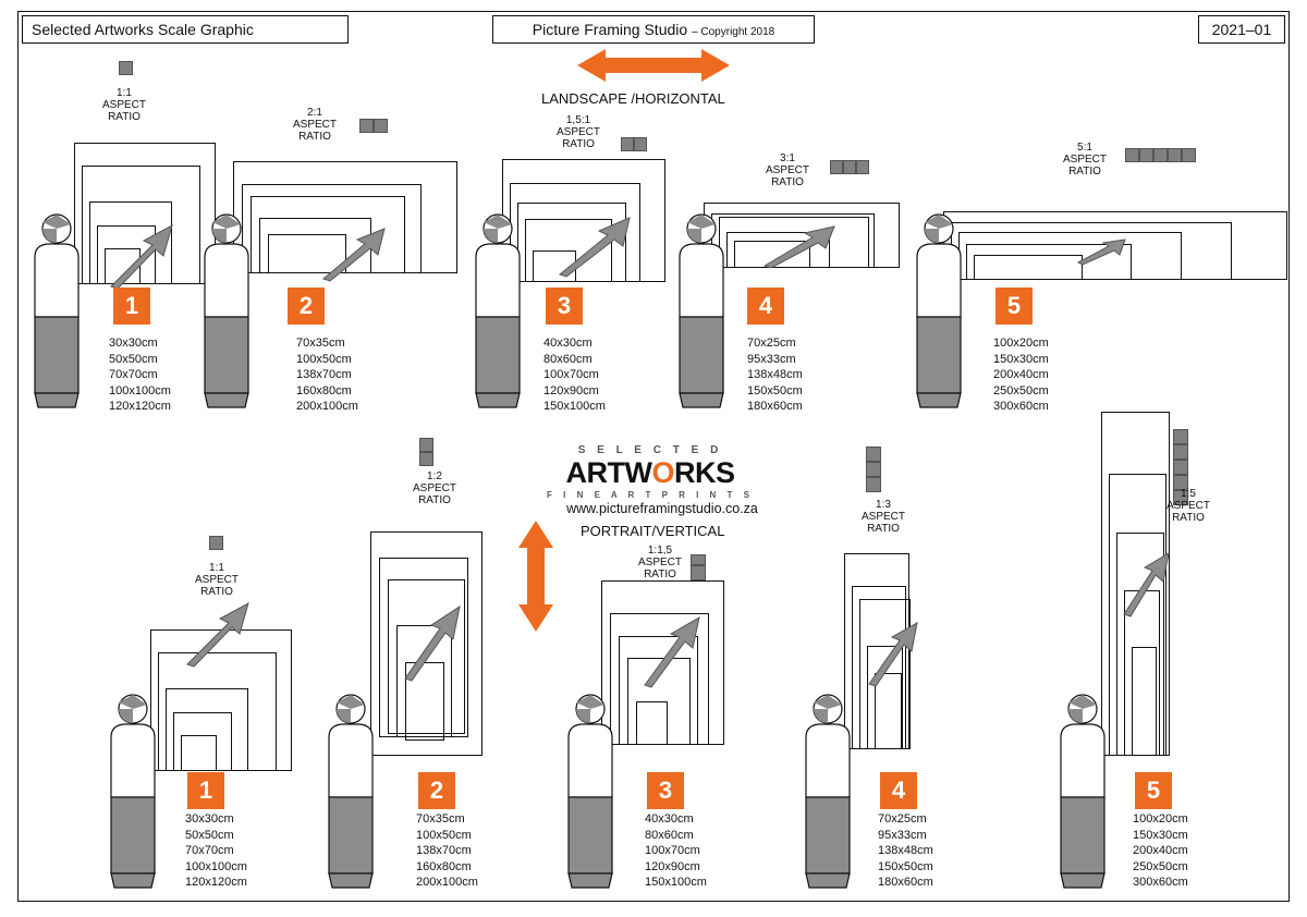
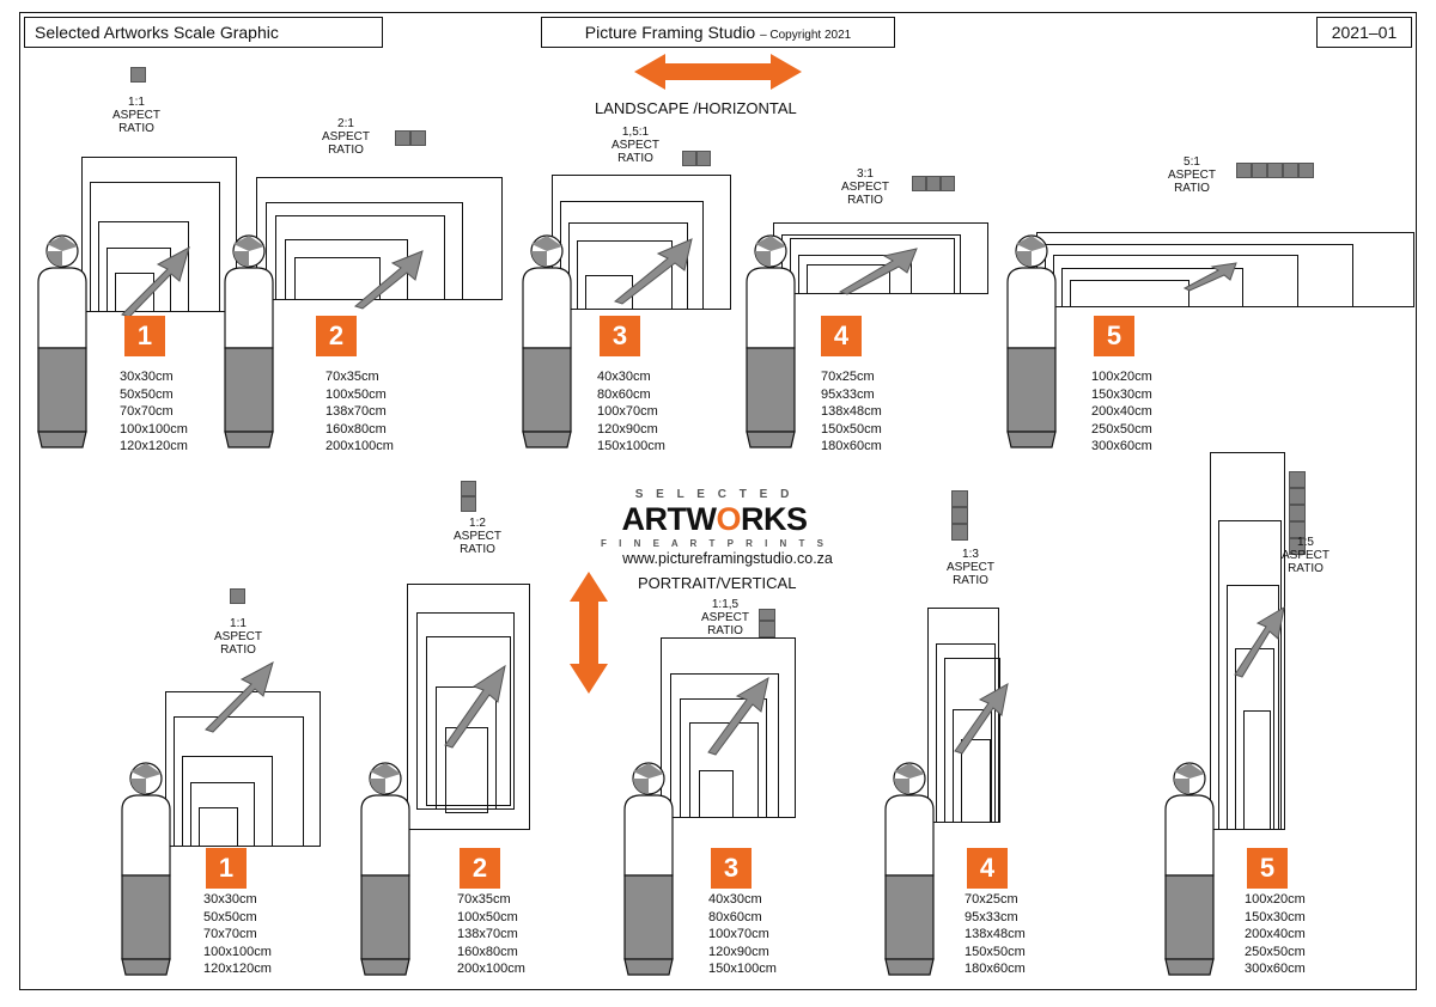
  Selected Artworks Scale Graphic
- Picture Framing Studio – Copyright 2018
+ Picture Framing Studio – Copyright 2021
  2021–01
  LANDSCAPE /HORIZONTAL
  1:1
  ASPECT
  RATIO
  1
  30x30cm
  50x50cm
  70x70cm
  100x100cm
  120x120cm
  2:1
  ASPECT
  RATIO
  2
  70x35cm
  100x50cm
  138x70cm
  160x80cm
  200x100cm
  1,5:1
  ASPECT
  RATIO
  3
  40x30cm
  80x60cm
  100x70cm
  120x90cm
  150x100cm
  3:1
  ASPECT
  RATIO
  4
  70x25cm
  95x33cm
  138x48cm
  150x50cm
  180x60cm
  5:1
  ASPECT
  RATIO
  5
  100x20cm
  150x30cm
  200x40cm
  250x50cm
  300x60cm
  S E L E C T E D
  ARTWORKS
  F I N E A R T P R I N T S
  www.pictureframingstudio.co.za
  PORTRAIT/VERTICAL
  1:1
  ASPECT
  RATIO
  1
  30x30cm
  50x50cm
  70x70cm
  100x100cm
  120x120cm
  1:2
  ASPECT
  RATIO
  2
  70x35cm
  100x50cm
  138x70cm
  160x80cm
  200x100cm
  1:1,5
  ASPECT
  RATIO
  3
  40x30cm
  80x60cm
  100x70cm
  120x90cm
  150x100cm
  1:3
  ASPECT
  RATIO
  4
  70x25cm
  95x33cm
  138x48cm
  150x50cm
  180x60cm
  1:5
  ASPECT
  RATIO
  5
  100x20cm
  150x30cm
  200x40cm
  250x50cm
  300x60cm
